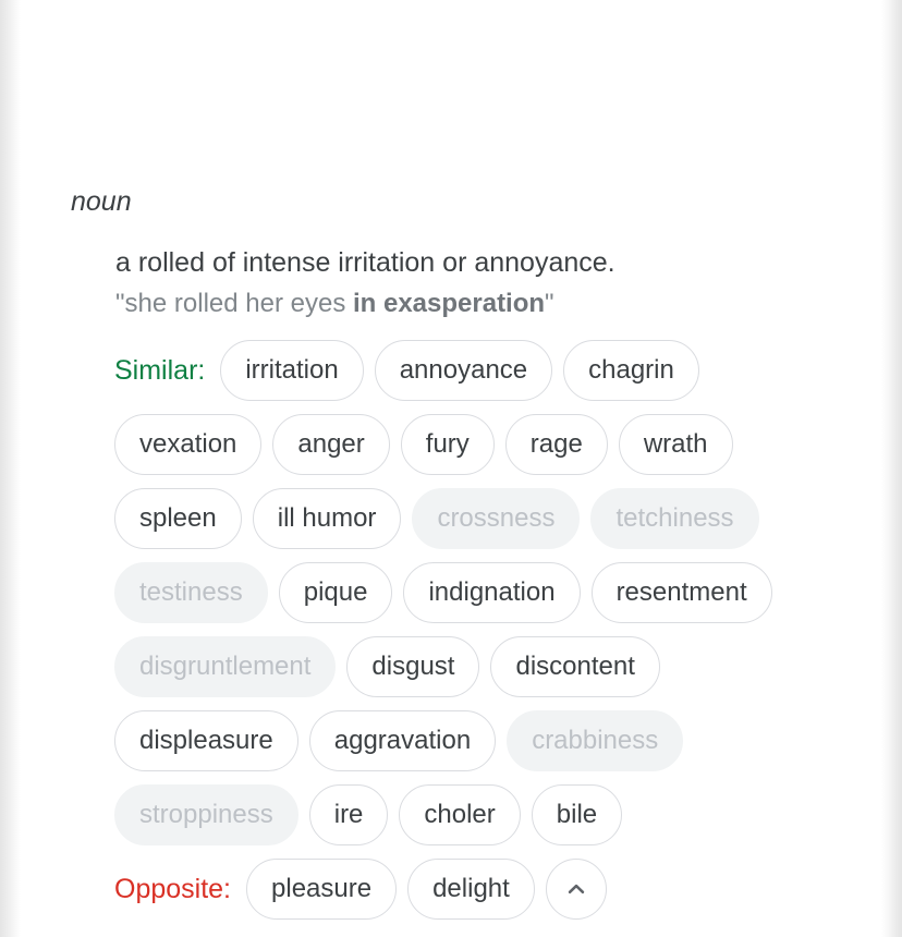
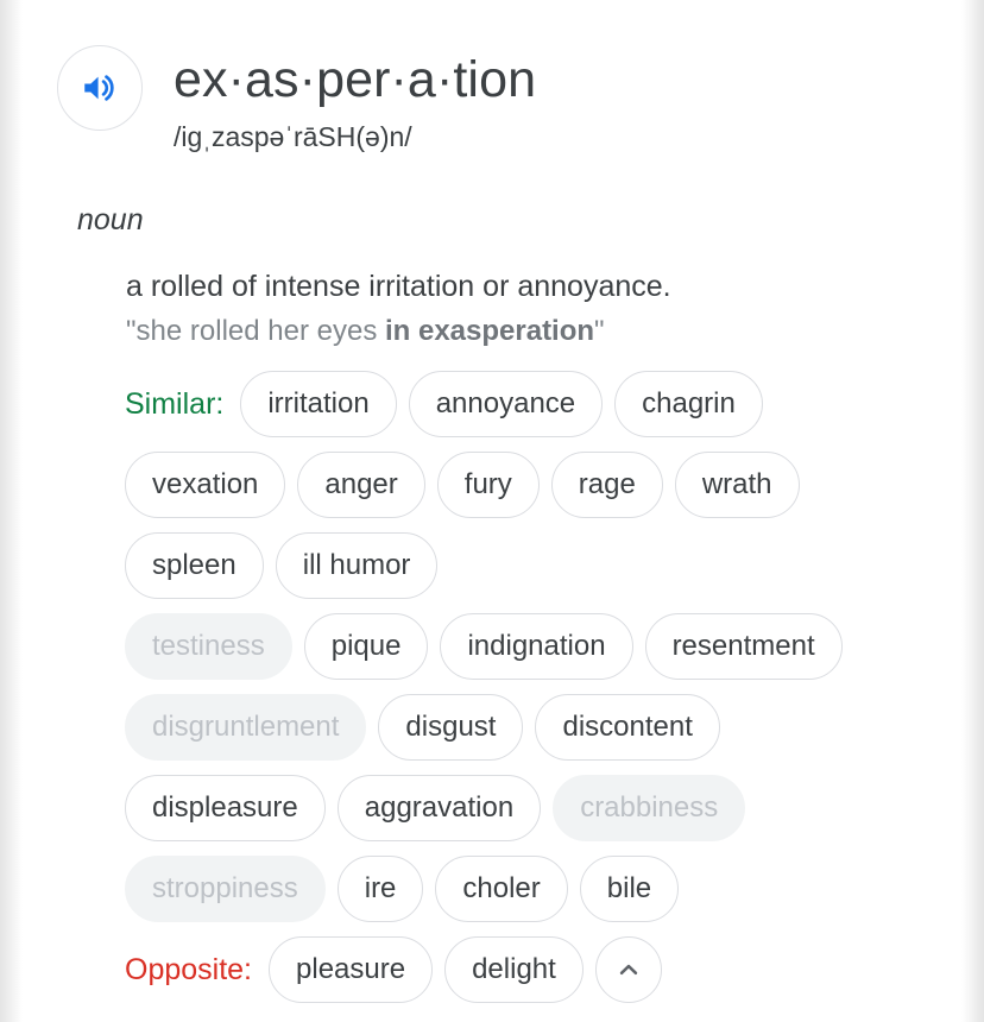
+ ex·as·per·a·tion
+ /igˌzaspəˈrāSH(ə)n/
  noun
  a rolled of intense irritation or annoyance.
  "she rolled her eyes in exasperation"
  Similar:
  irritation
  annoyance
  chagrin
  vexation
  anger
  fury
  rage
  wrath
  spleen
  ill humor
- crossness
- tetchiness
  testiness
  pique
  indignation
  resentment
  disgruntlement
  disgust
  discontent
  displeasure
  aggravation
  crabbiness
  stroppiness
  ire
  choler
  bile
  Opposite:
  pleasure
  delight
